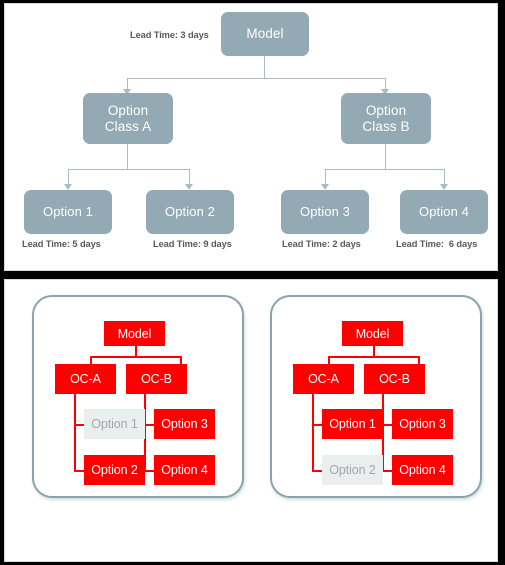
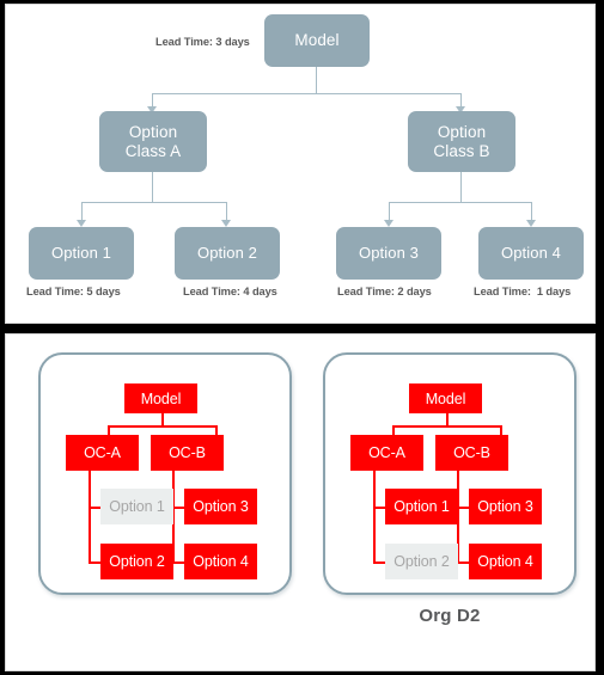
  Model
  Lead Time: 3 days
  Option
  Class A
  Option
  Class B
  Option 1
  Lead Time: 5 days
  Option 2
- Lead Time: 9 days
+ Lead Time: 4 days
  Option 3
  Lead Time: 2 days
  Option 4
- Lead Time: 6 days
+ Lead Time: 1 days
  Model
  OC-A
  OC-B
  Option 1
  Option 2
  Option 3
  Option 4
  Model
  OC-A
  OC-B
  Option 1
  Option 2
  Option 3
  Option 4
+ Org D2
